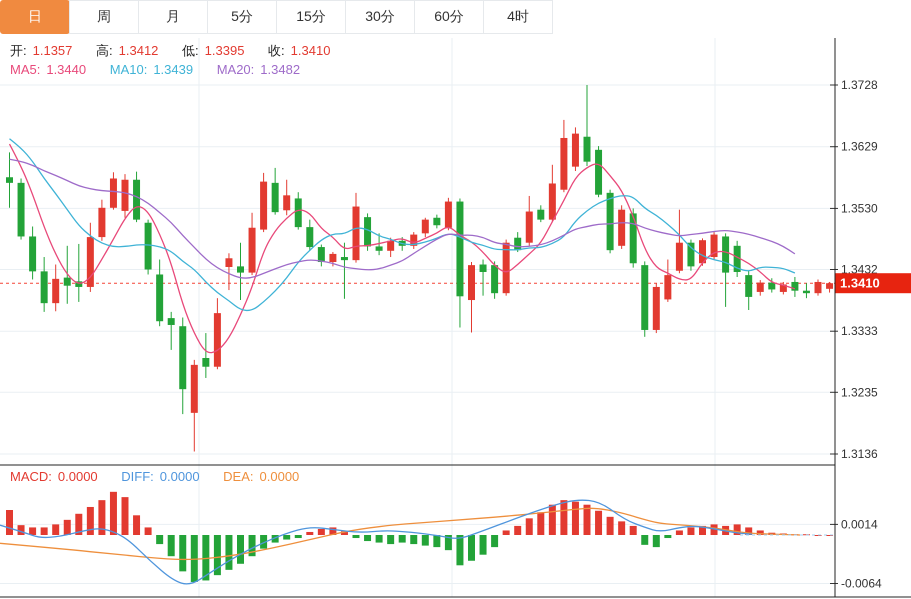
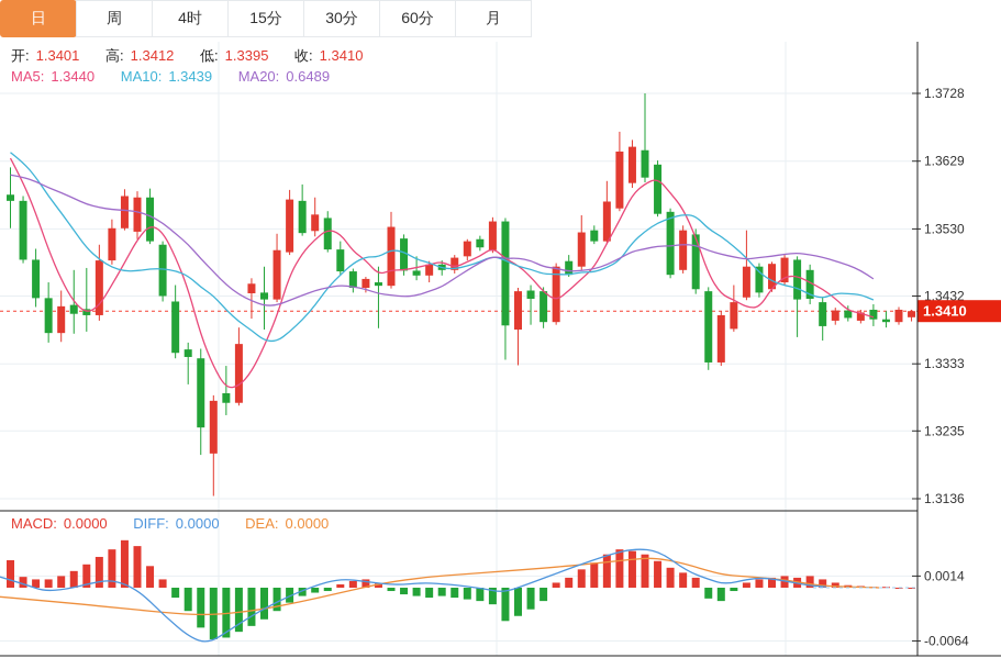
  日
  周
- 月
+ 4时
- 5分
  15分
  30分
  60分
- 4时
+ 月
  1.3728
  1.3629
  1.3530
  1.3432
  1.3333
  1.3235
  1.3136
  0.0014
  -0.0064
  1.3410
- 开: 1.1357 高: 1.3412 低: 1.3395 收: 1.3410
+ 开: 1.3401 高: 1.3412 低: 1.3395 收: 1.3410
- MA5: 1.3440 MA10: 1.3439 MA20: 1.3482
+ MA5: 1.3440 MA10: 1.3439 MA20: 0.6489
  MACD: 0.0000 DIFF: 0.0000 DEA: 0.0000
